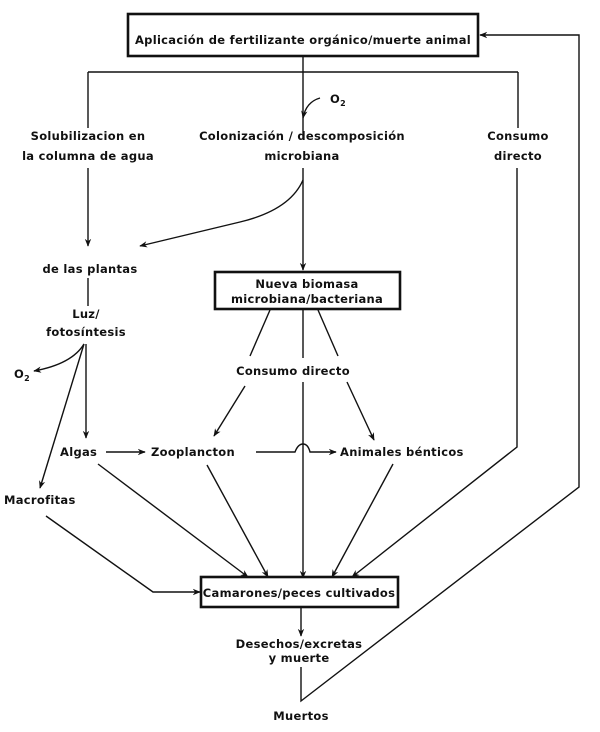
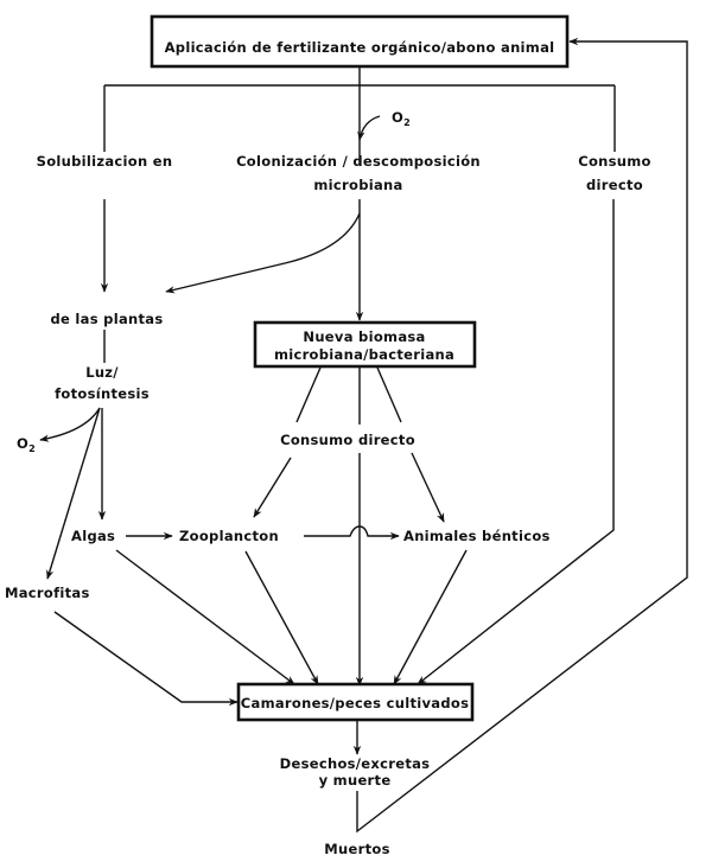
- Aplicación de fertilizante orgánico/muerte animal
+ Aplicación de fertilizante orgánico/abono animal
  O2
  Solubilizacion en
- la columna de agua
  Colonización / descomposición
  microbiana
  Consumo
  directo
  de las plantas
  Nueva biomasa
  microbiana/bacteriana
  Luz/
  fotosíntesis
  O2
  Consumo directo
  Algas
  Zooplancton
  Animales bénticos
  Macrofitas
  Camarones/peces cultivados
  Desechos/excretas
  y muerte
  Muertos
